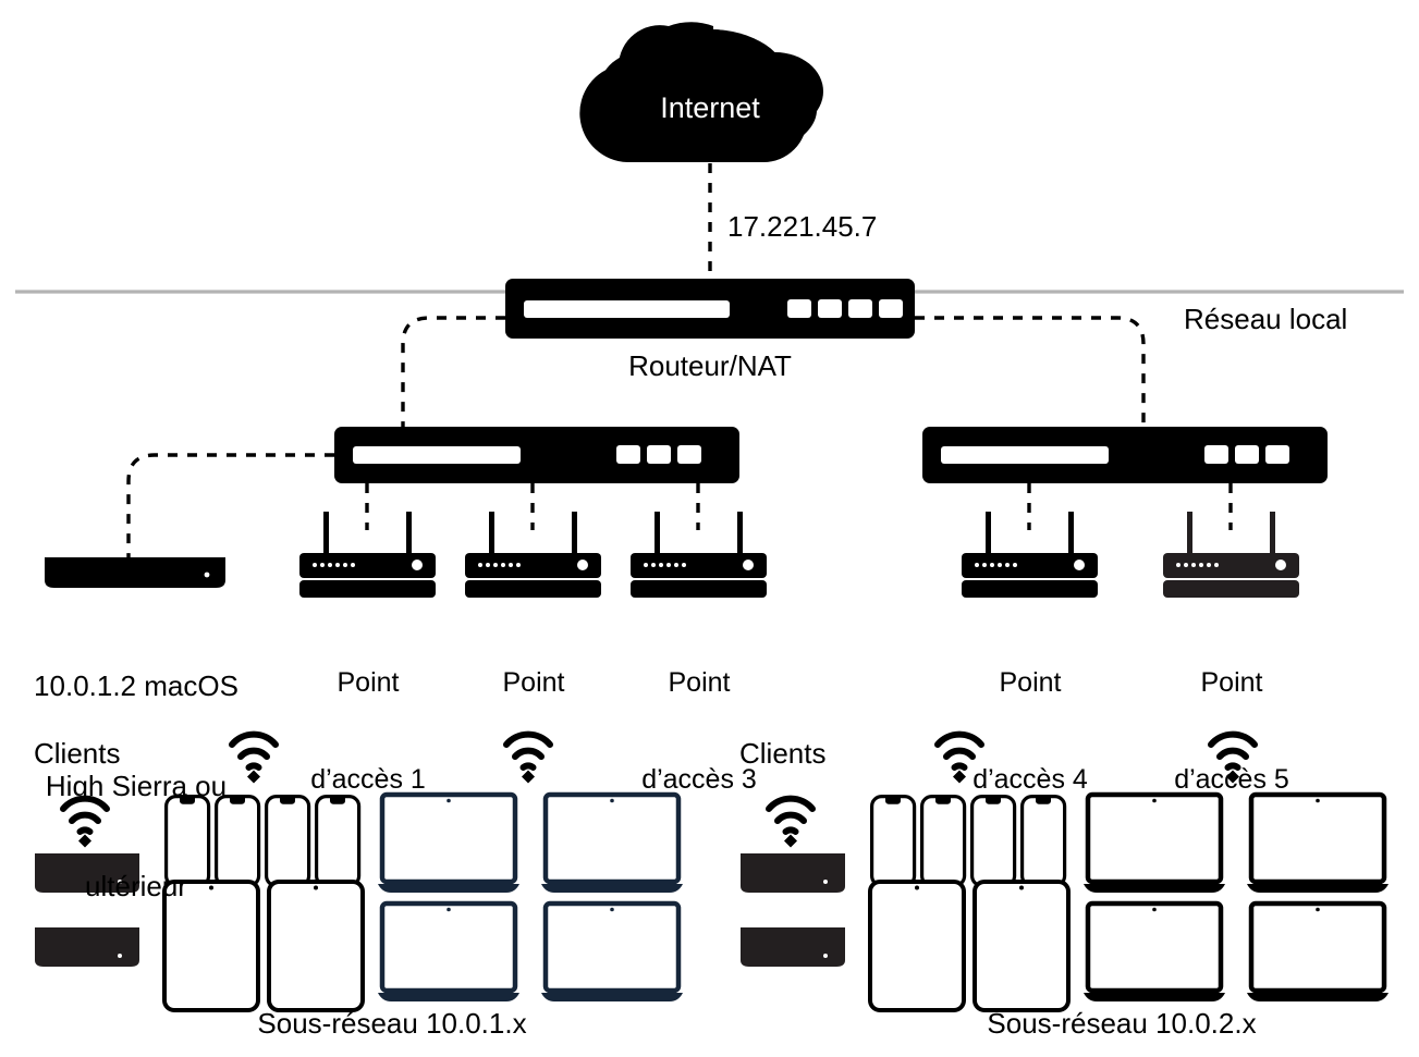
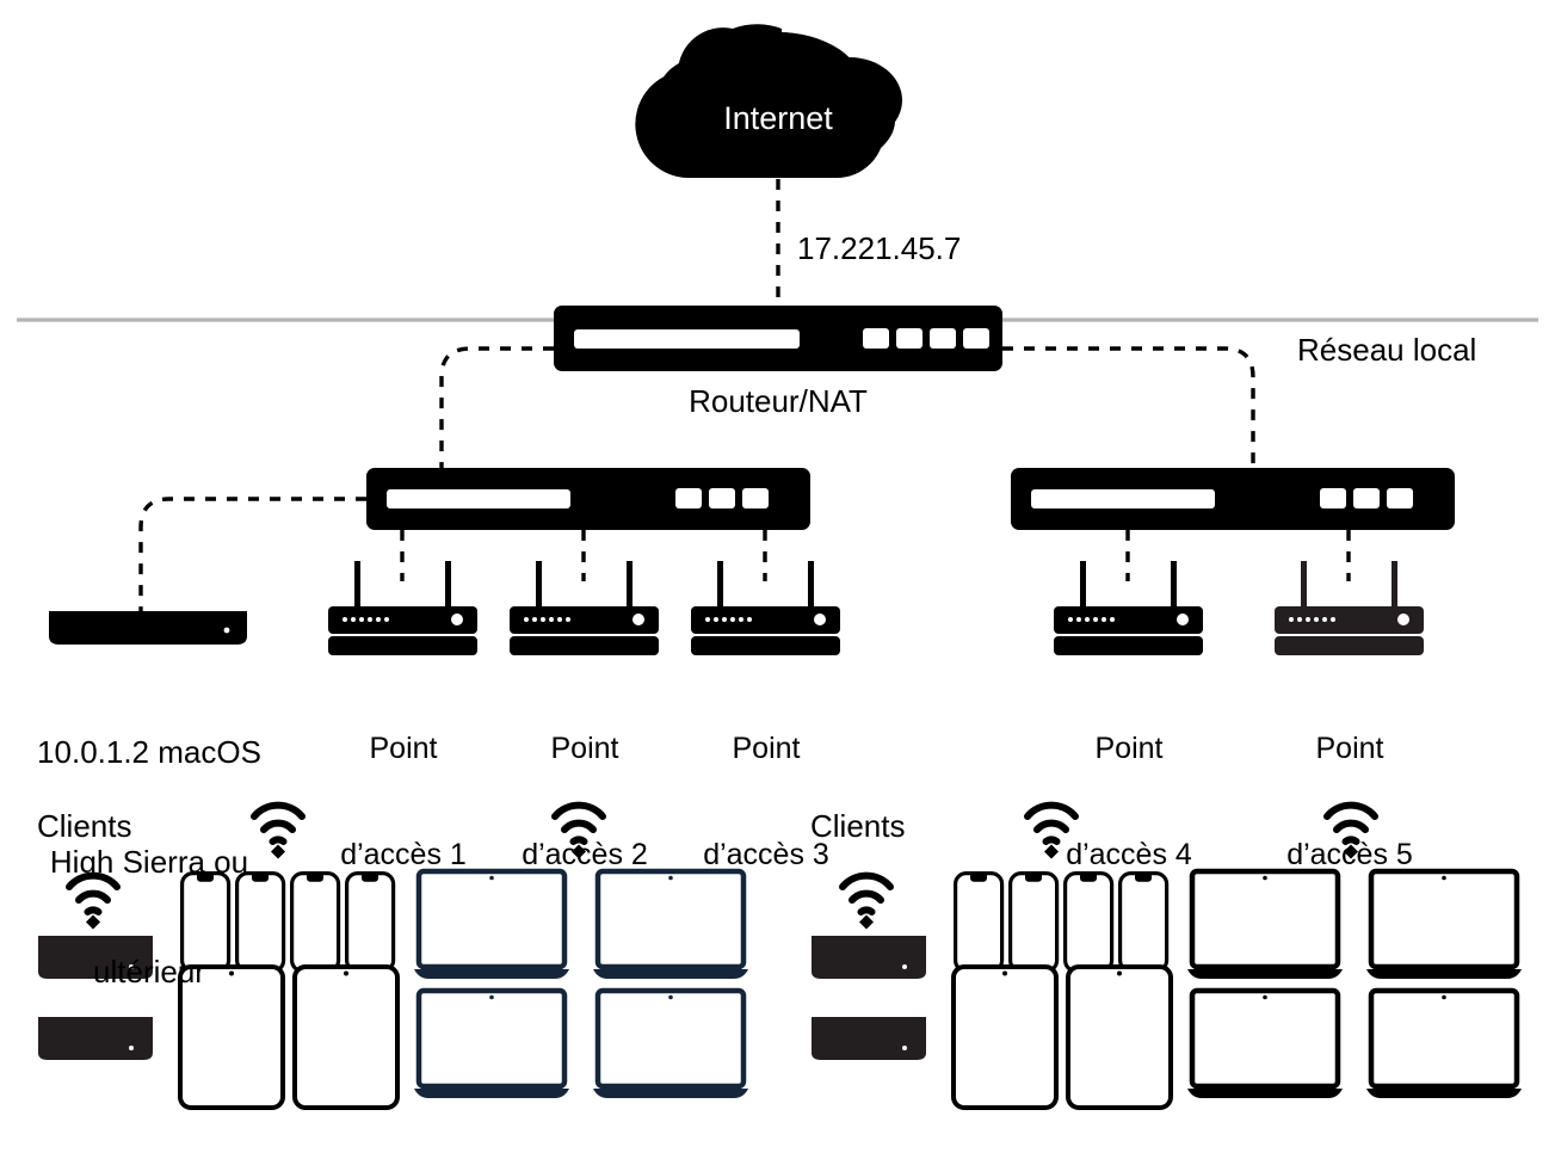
  Internet
  17.221.45.7
  Réseau local
  Routeur/NAT
  10.0.1.2 macOS
  High Sierra ou
  ultérieur
  Point
  d’accès 1
  Point
+ d’accès 2
  Point
  d’accès 3
  Point
  d’accès 4
  Point
  d’accès 5
  Clients
  Clients
- Sous-réseau 10.0.1.x
- Sous-réseau 10.0.2.x
